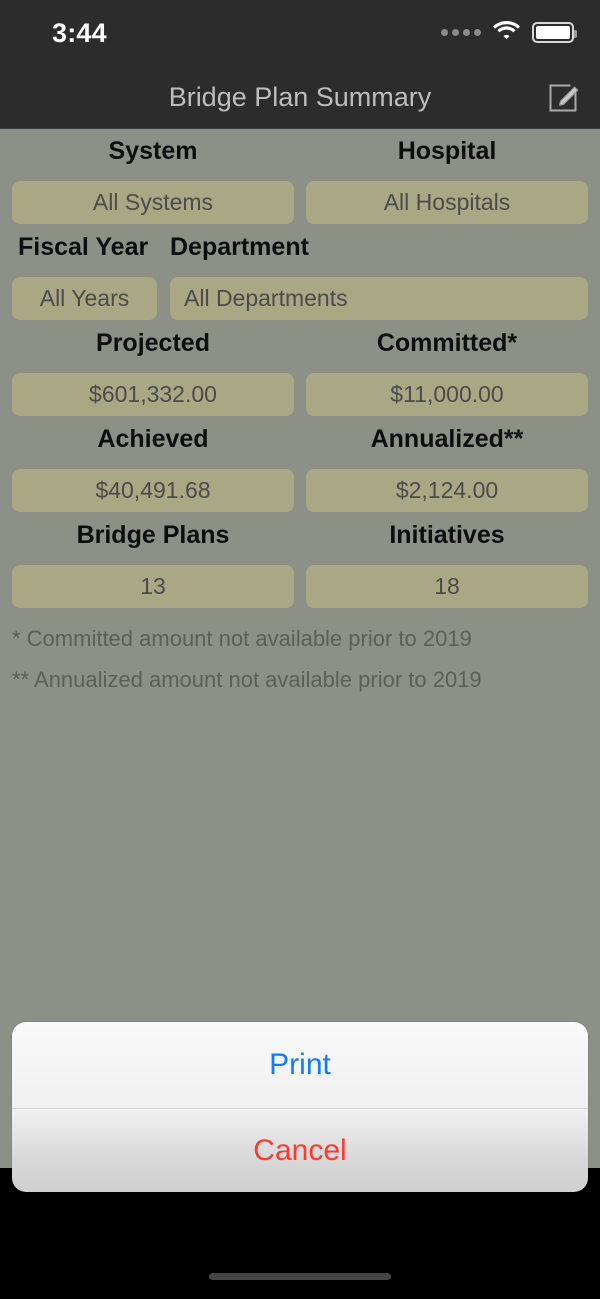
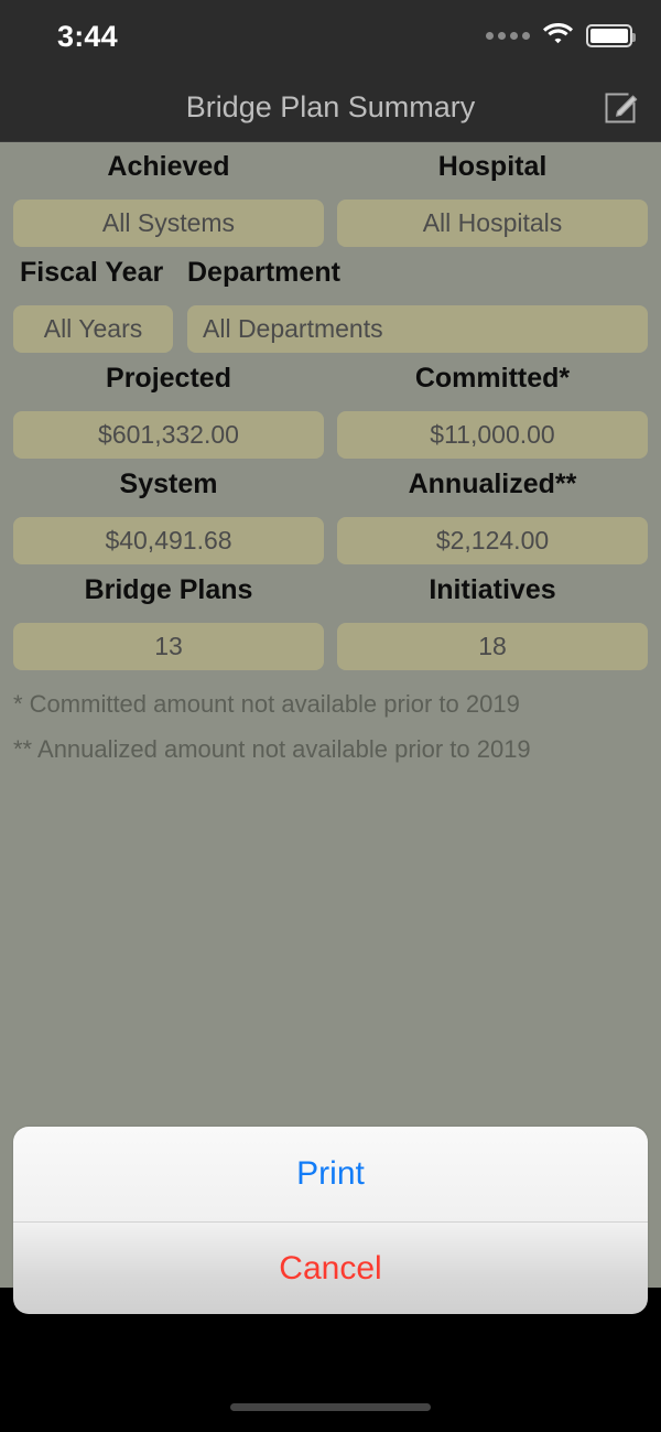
  3:44
  Bridge Plan Summary
- System
+ Achieved
  Hospital
  All Systems
  All Hospitals
  Fiscal Year
  Department
  All Years
  All Departments
  Projected
  Committed*
  $601,332.00
  $11,000.00
- Achieved
+ System
  Annualized**
  $40,491.68
  $2,124.00
  Bridge Plans
  Initiatives
  13
  18
  * Committed amount not available prior to 2019
  ** Annualized amount not available prior to 2019
  Print
  Cancel
